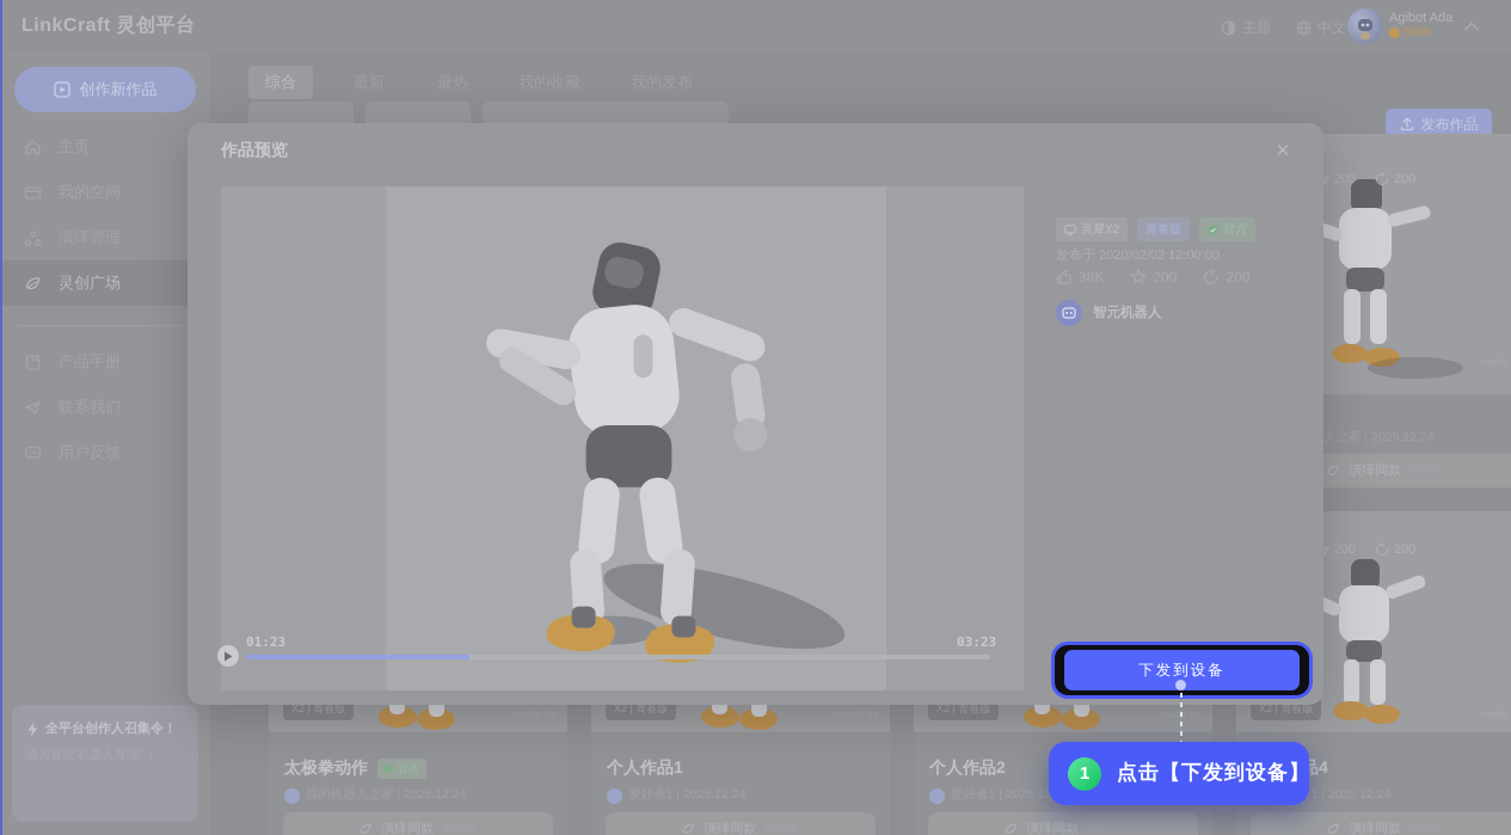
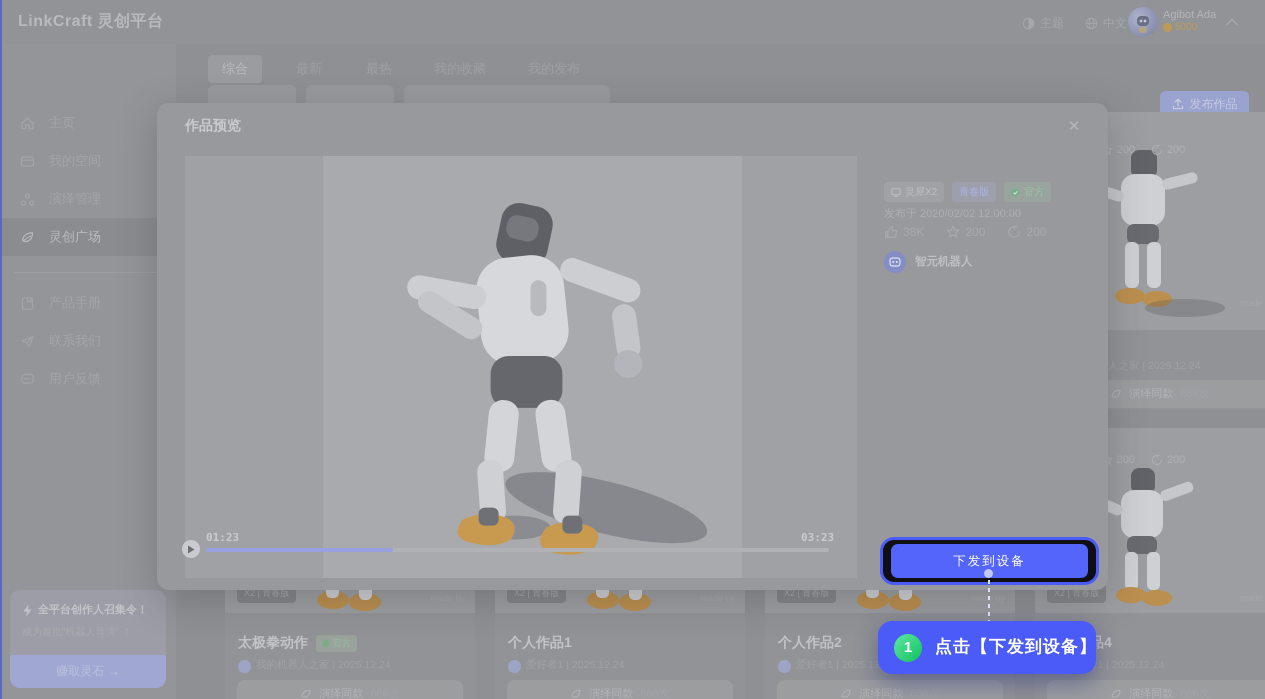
  LinkCraft 灵创平台
  Agibot Ada
  5000
- 创作新作品
  灵创广场
  全平台创作人召集令！
+ 赚取灵石 →
  综合
  发布作品
  200
  人之家 | 2025.12.24
  演绎同款
  X2 | 青春版
  太极拳动作
  X2 | 青春版
  个人作品1
  X2 | 青春版
  made by
  个人作品2
  爱好者1 | 2025.12
  演绎同款
  200
  X2 | 青春版
  1 | 2025.12.24
  作品预览
  ✕
  01:23
  03:23
  灵犀X2
  青春版
  官方
  智元机器人
  下发到设备
  1
  点击【下发到设备】
